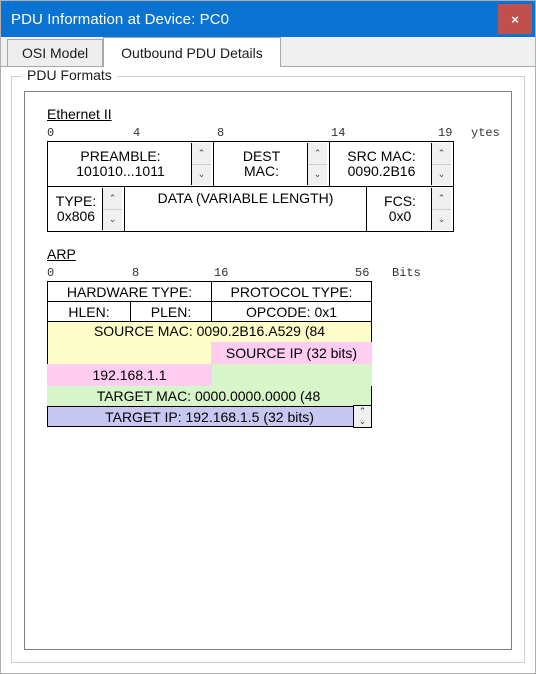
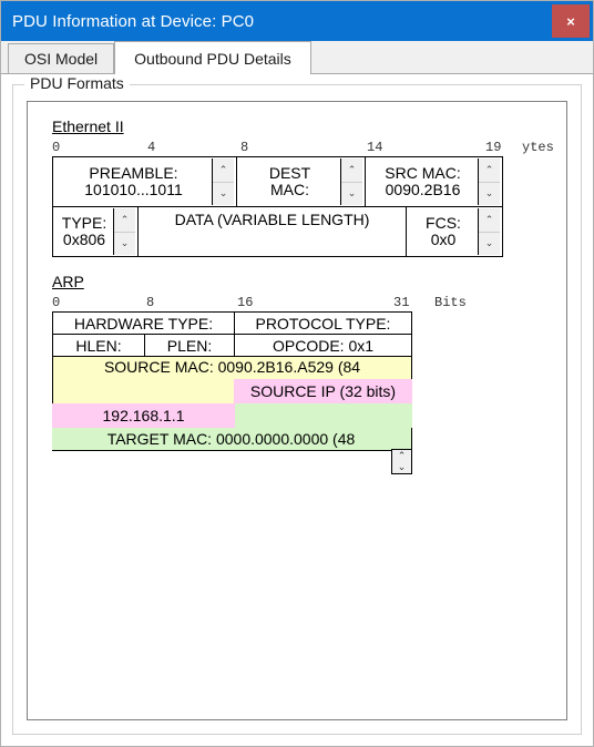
  PDU Information at Device: PC0
  ×
  OSI Model
  Outbound PDU Details
  PDU Formats
  Ethernet II
  0
  4
  8
  14
  19
  ytes
  PREAMBLE:
  101010...1011
  ⌃
  ⌄
  DEST
  MAC:
  ⌃
  ⌄
  SRC MAC:
  0090.2B16
  ⌃
  ⌄
  TYPE:
  0x806
  ⌃
  ⌄
  DATA (VARIABLE LENGTH)
  FCS:
  0x0
  ⌃
  ⌄
  ARP
  0
  8
  16
- 56
+ 31
  Bits
  HARDWARE TYPE:
  PROTOCOL TYPE:
  HLEN:
  PLEN:
  OPCODE: 0x1
  SOURCE MAC: 0090.2B16.A529 (84
  SOURCE IP (32 bits)
  192.168.1.1
  TARGET MAC: 0000.0000.0000 (48
- TARGET IP: 192.168.1.5 (32 bits)
  ⌃
  ⌄
